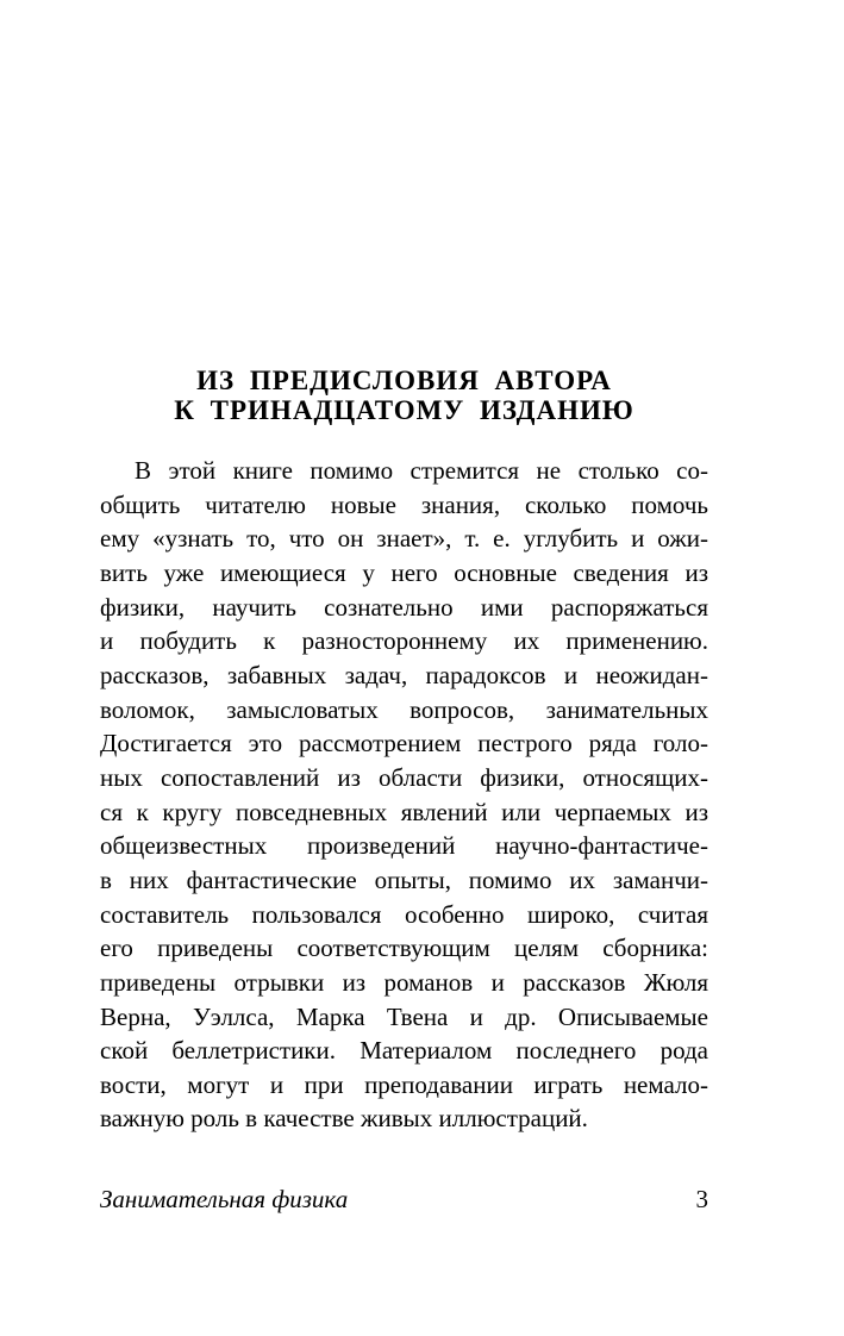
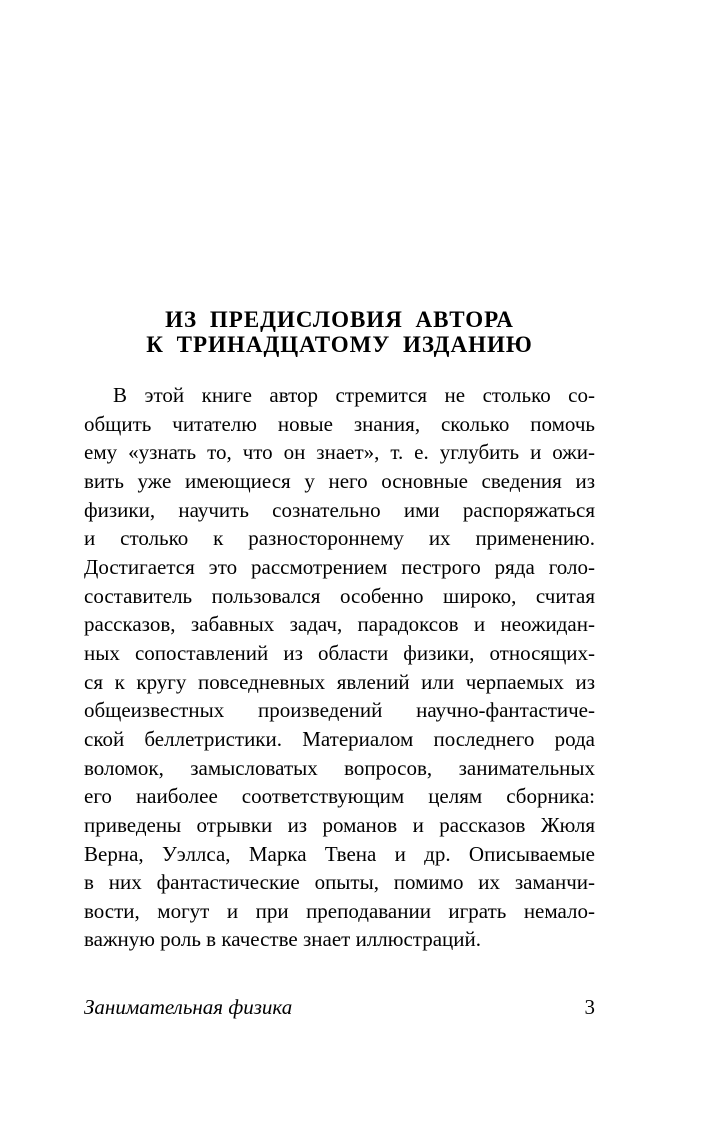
  ИЗ ПРЕДИСЛОВИЯ АВТОРА
  К ТРИНАДЦАТОМУ ИЗДАНИЮ
- В этой книге помимо стремится не столько со-
+ В этой книге автор стремится не столько со-
  общить читателю новые знания, сколько помочь
  ему «узнать то, что он знает», т. е. углубить и ожи-
  вить уже имеющиеся у него основные сведения из
  физики, научить сознательно ими распоряжаться
- и побудить к разностороннему их применению.
+ и столько к разностороннему их применению.
- рассказов, забавных задач, парадоксов и неожидан-
+ Достигается это рассмотрением пестрого ряда голо-
- воломок, замысловатых вопросов, занимательных
+ составитель пользовался особенно широко, считая
- Достигается это рассмотрением пестрого ряда голо-
+ рассказов, забавных задач, парадоксов и неожидан-
  ных сопоставлений из области физики, относящих-
  ся к кругу повседневных явлений или черпаемых из
  общеизвестных произведений научно-фантастиче-
- в них фантастические опыты, помимо их заманчи-
+ ской беллетристики. Материалом последнего рода
- составитель пользовался особенно широко, считая
+ воломок, замысловатых вопросов, занимательных
- его приведены соответствующим целям сборника:
+ его наиболее соответствующим целям сборника:
  приведены отрывки из романов и рассказов Жюля
  Верна, Уэллса, Марка Твена и др. Описываемые
- ской беллетристики. Материалом последнего рода
+ в них фантастические опыты, помимо их заманчи-
  вости, могут и при преподавании играть немало-
- важную роль в качестве живых иллюстраций.
+ важную роль в качестве знает иллюстраций.
  Занимательная физика
  3
